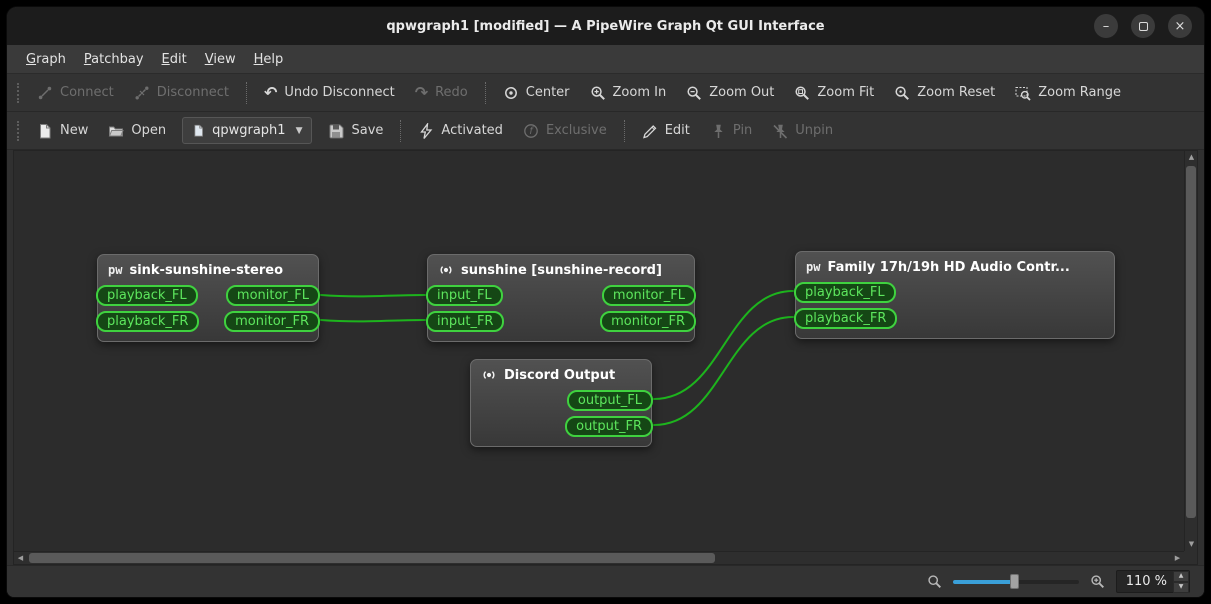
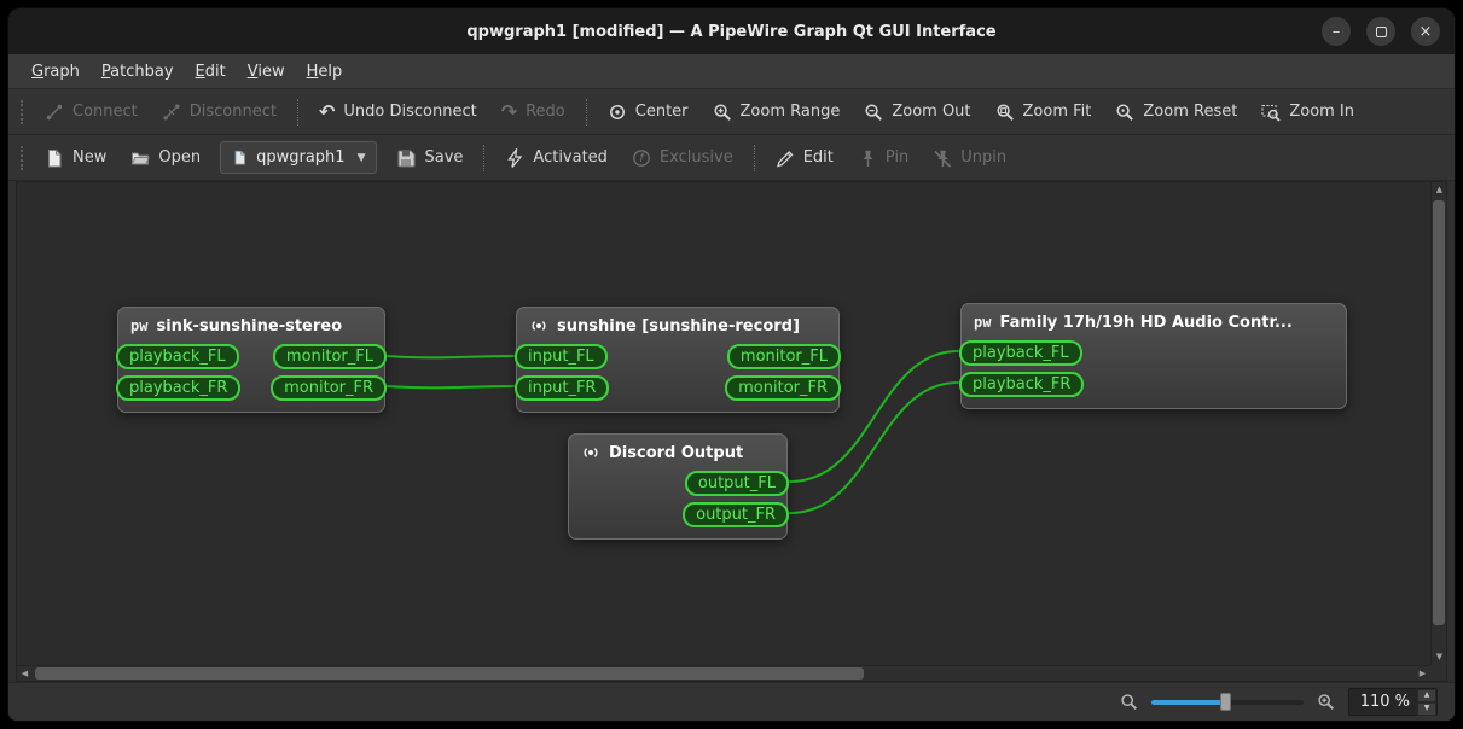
  qpwgraph1 [modified] — A PipeWire Graph Qt GUI Interface
  –
  ×
  Graph
  Patchbay
  Edit
  View
  Help
  Connect
  Disconnect
  ↶
  Undo Disconnect
  ↷
  Redo
  Center
- Zoom In
+ Zoom Range
  Zoom Out
  Zoom Fit
  Zoom Reset
- Zoom Range
+ Zoom In
  New
  Open
  qpwgraph1
  ▼
  Save
  Activated
  f
  Exclusive
  Edit
  Pin
  Unpin
  pw
  sink-sunshine-stereo
  playback_FL
  monitor_FL
  playback_FR
  monitor_FR
  sunshine [sunshine-record]
  input_FL
  monitor_FL
  input_FR
  monitor_FR
  pw
  Family 17h/19h HD Audio Contr...
  playback_FL
  playback_FR
  Discord Output
  output_FL
  output_FR
  ▲
  ▼
  ◀
  ▶
  110 %
